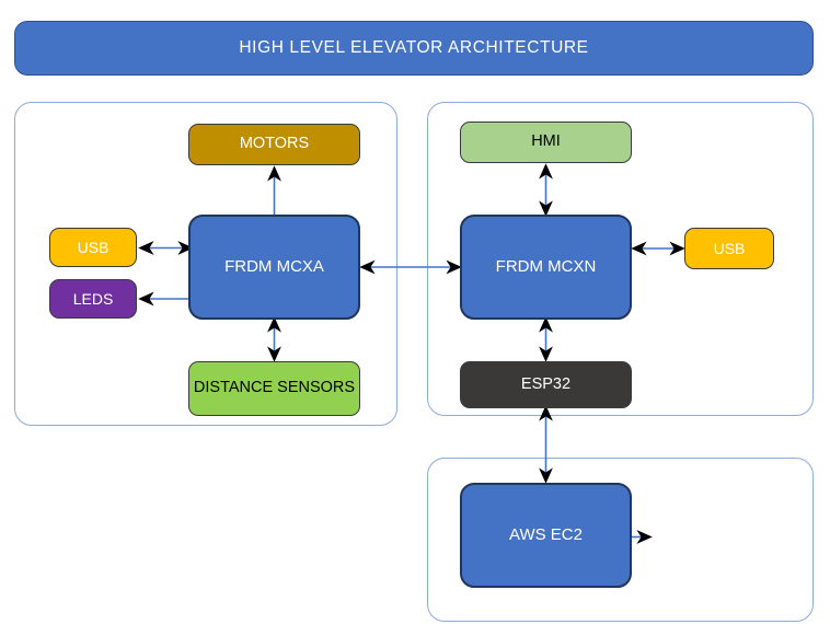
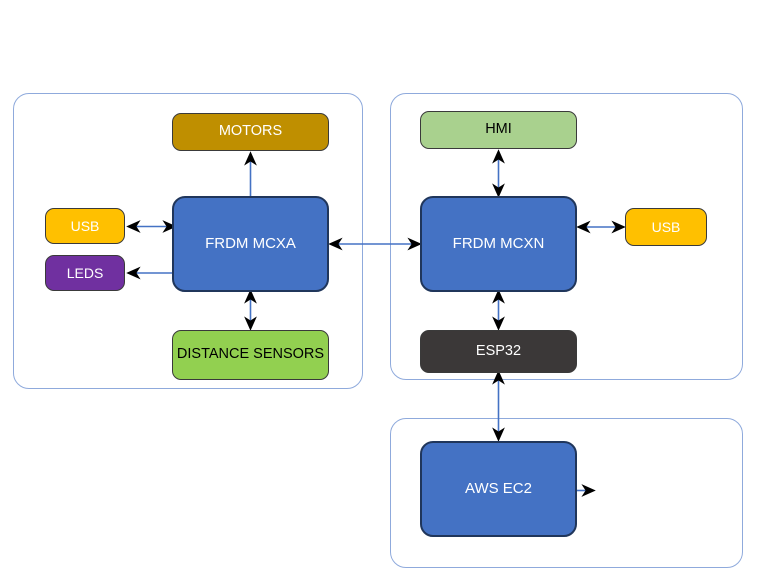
- HIGH LEVEL ELEVATOR ARCHITECTURE
  MOTORS
  FRDM MCXA
  USB
  LEDS
  DISTANCE SENSORS
  HMI
  FRDM MCXN
  USB
  ESP32
  AWS EC2
